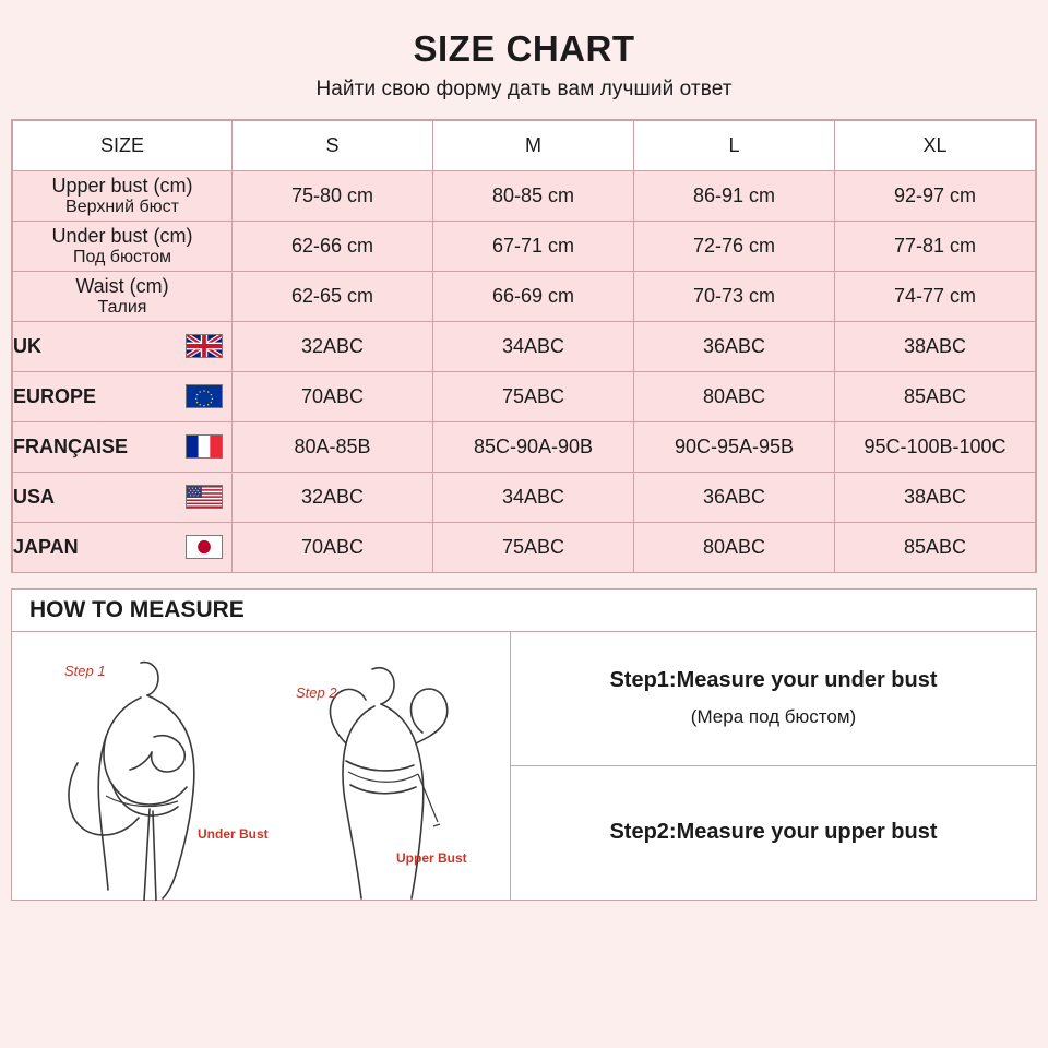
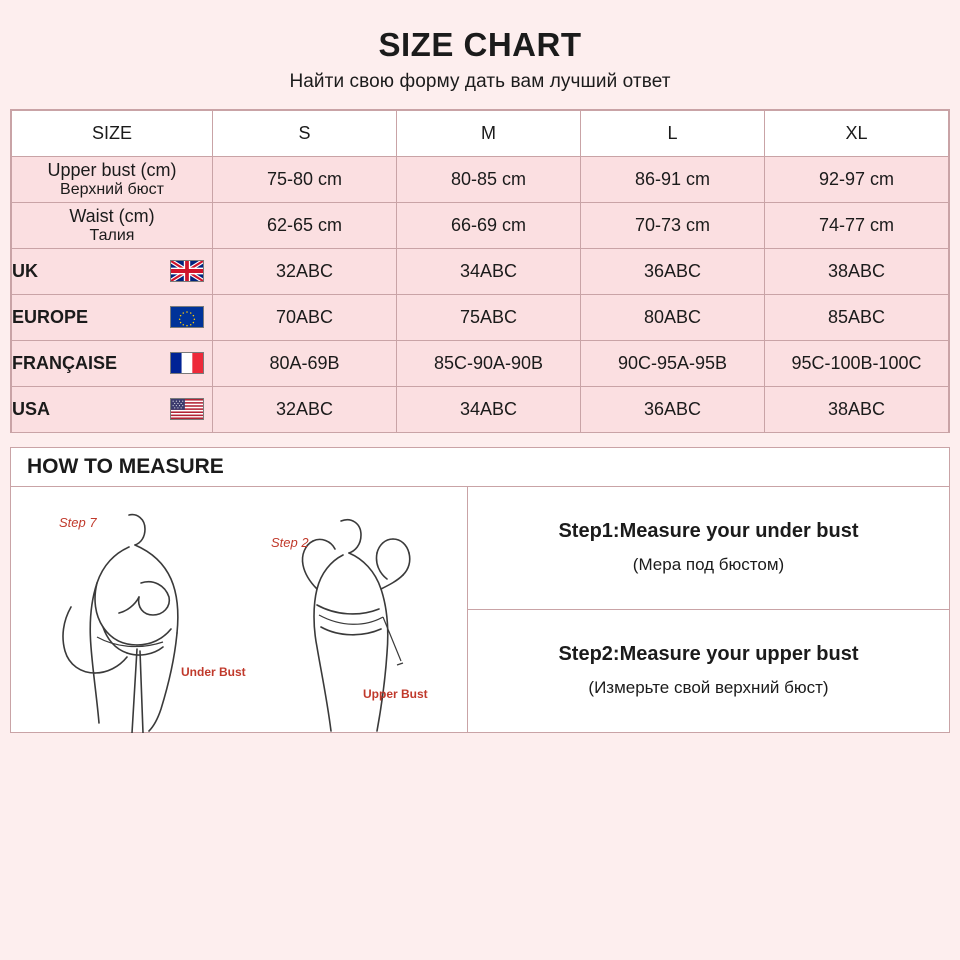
  SIZE CHART
  Найти свою форму дать вам лучший ответ
  SIZE	S	M	L	XL
  Upper bust (cm) Верхний бюст	75-80 cm	80-85 cm	86-91 cm	92-97 cm
- Under bust (cm) Под бюстом	62-66 cm	67-71 cm	72-76 cm	77-81 cm
  Waist (cm) Талия	62-65 cm	66-69 cm	70-73 cm	74-77 cm
  UK	32ABC	34ABC	36ABC	38ABC
  EUROPE	70ABC	75ABC	80ABC	85ABC
- FRANÇAISE	80A-85B	85C-90A-90B	90C-95A-95B	95C-100B-100C
+ FRANÇAISE	80A-69B	85C-90A-90B	90C-95A-95B	95C-100B-100C
  USA	32ABC	34ABC	36ABC	38ABC
- JAPAN	70ABC	75ABC	80ABC	85ABC
  HOW TO MEASURE
- Step 1
+ Step 7
  Step 2
  Under Bust
  Upper Bust
  Step1:Measure your under bust
  (Мера под бюстом)
  Step2:Measure your upper bust
+ (Измерьте свой верхний бюст)
